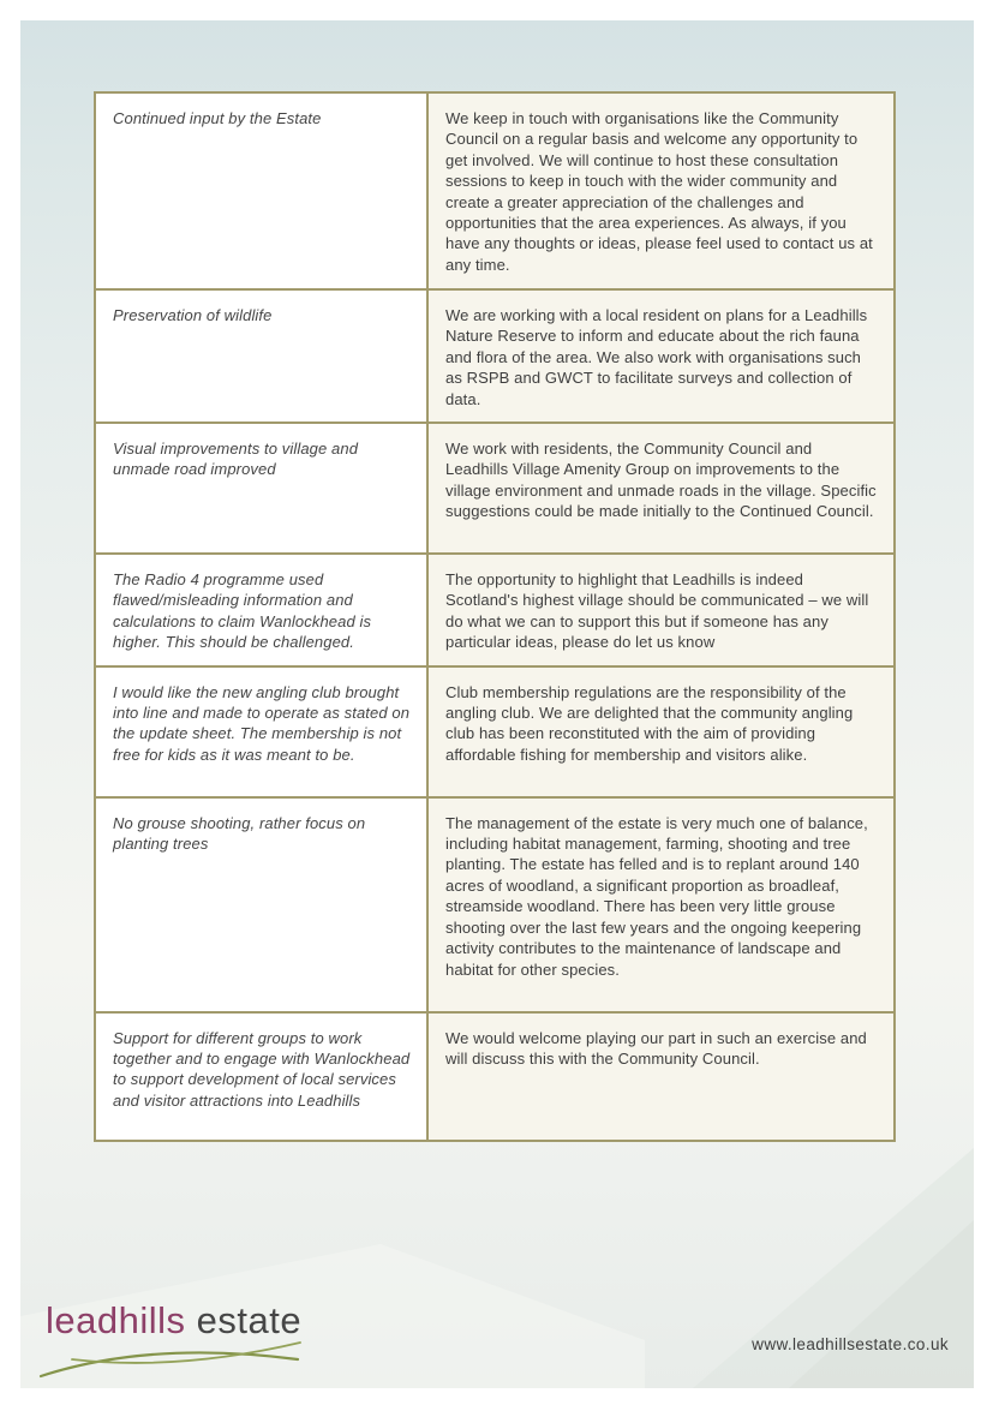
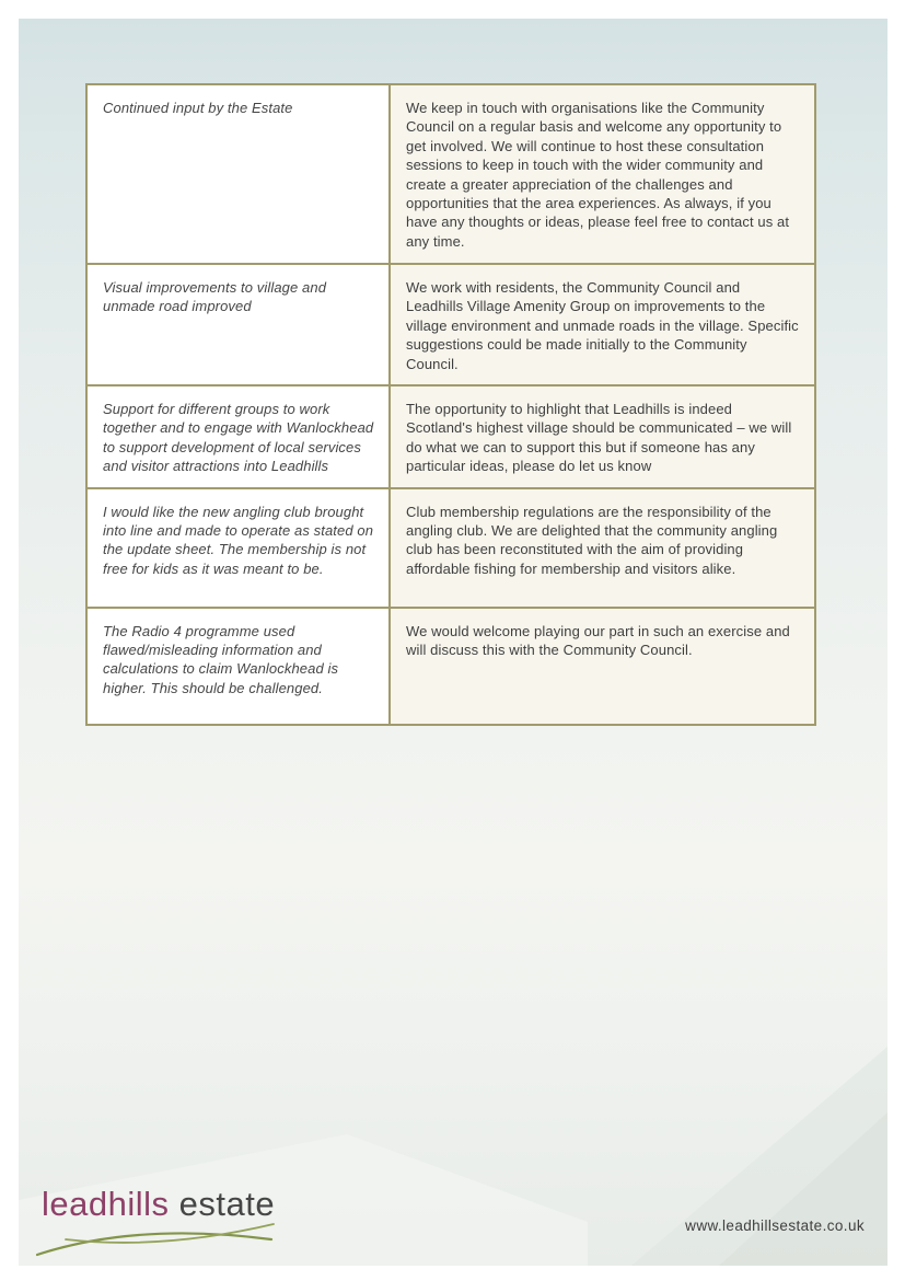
- Continued input by the Estate	We keep in touch with organisations like the Community Council on a regular basis and welcome any opportunity to get involved. We will continue to host these consultation sessions to keep in touch with the wider community and create a greater appreciation of the challenges and opportunities that the area experiences. As always, if you have any thoughts or ideas, please feel used to contact us at any time.
+ Continued input by the Estate	We keep in touch with organisations like the Community Council on a regular basis and welcome any opportunity to get involved. We will continue to host these consultation sessions to keep in touch with the wider community and create a greater appreciation of the challenges and opportunities that the area experiences. As always, if you have any thoughts or ideas, please feel free to contact us at any time.
- Preservation of wildlife	We are working with a local resident on plans for a Leadhills Nature Reserve to inform and educate about the rich fauna and flora of the area. We also work with organisations such as RSPB and GWCT to facilitate surveys and collection of data.
- Visual improvements to village and unmade road improved	We work with residents, the Community Council and Leadhills Village Amenity Group on improvements to the village environment and unmade roads in the village. Specific suggestions could be made initially to the Continued Council.
+ Visual improvements to village and unmade road improved	We work with residents, the Community Council and Leadhills Village Amenity Group on improvements to the village environment and unmade roads in the village. Specific suggestions could be made initially to the Community Council.
- The Radio 4 programme used flawed/misleading information and calculations to claim Wanlockhead is higher. This should be challenged.	The opportunity to highlight that Leadhills is indeed Scotland's highest village should be communicated – we will do what we can to support this but if someone has any particular ideas, please do let us know
+ Support for different groups to work together and to engage with Wanlockhead to support development of local services and visitor attractions into Leadhills	The opportunity to highlight that Leadhills is indeed Scotland's highest village should be communicated – we will do what we can to support this but if someone has any particular ideas, please do let us know
  I would like the new angling club brought into line and made to operate as stated on the update sheet. The membership is not free for kids as it was meant to be.	Club membership regulations are the responsibility of the angling club. We are delighted that the community angling club has been reconstituted with the aim of providing affordable fishing for membership and visitors alike.
- No grouse shooting, rather focus on planting trees	The management of the estate is very much one of balance, including habitat management, farming, shooting and tree planting. The estate has felled and is to replant around 140 acres of woodland, a significant proportion as broadleaf, streamside woodland. There has been very little grouse shooting over the last few years and the ongoing keepering activity contributes to the maintenance of landscape and habitat for other species.
- Support for different groups to work together and to engage with Wanlockhead to support development of local services and visitor attractions into Leadhills	We would welcome playing our part in such an exercise and will discuss this with the Community Council.
+ The Radio 4 programme used flawed/misleading information and calculations to claim Wanlockhead is higher. This should be challenged.	We would welcome playing our part in such an exercise and will discuss this with the Community Council.
  leadhills estate
  www.leadhillsestate.co.uk
